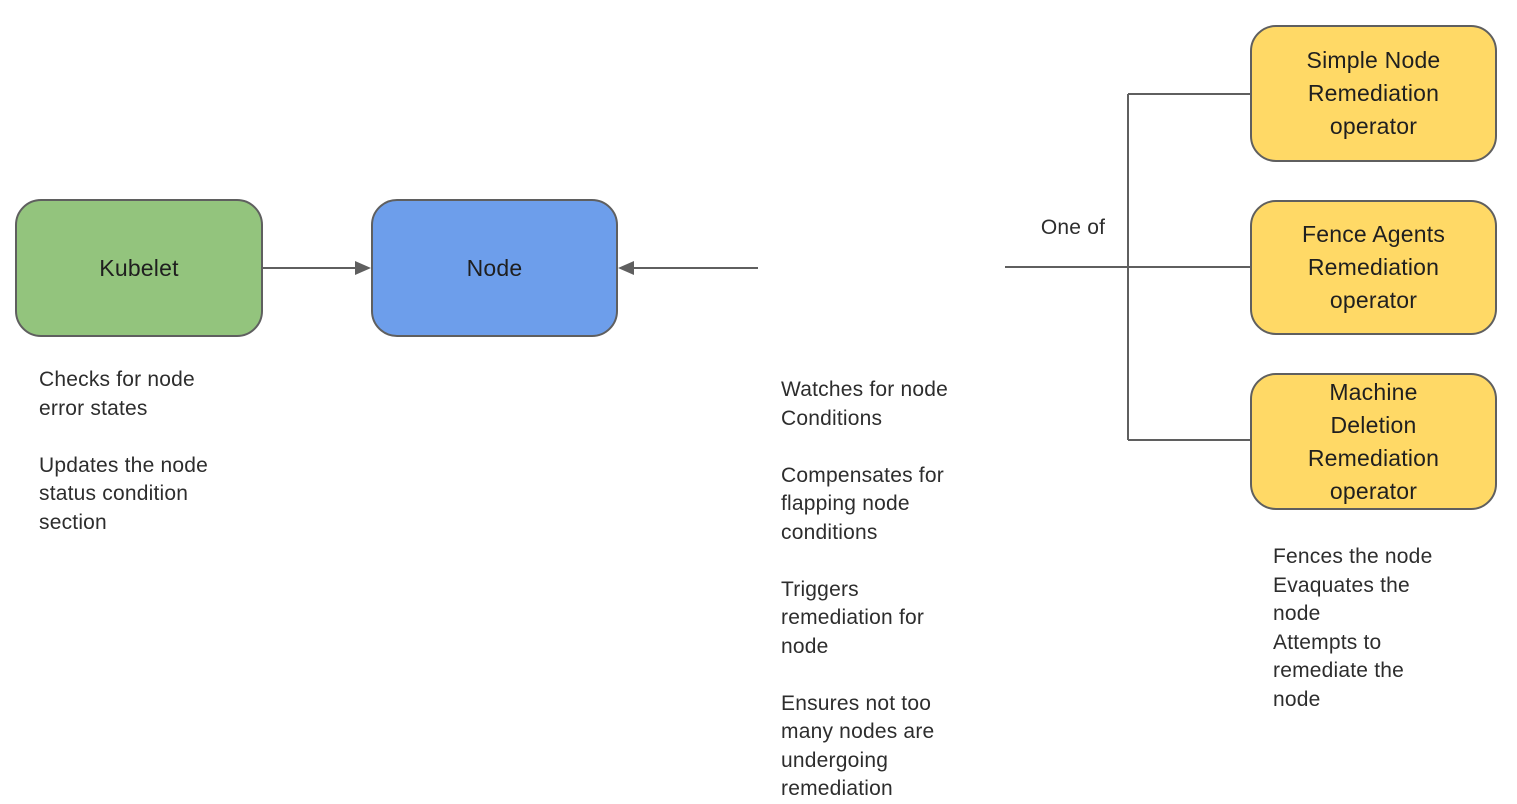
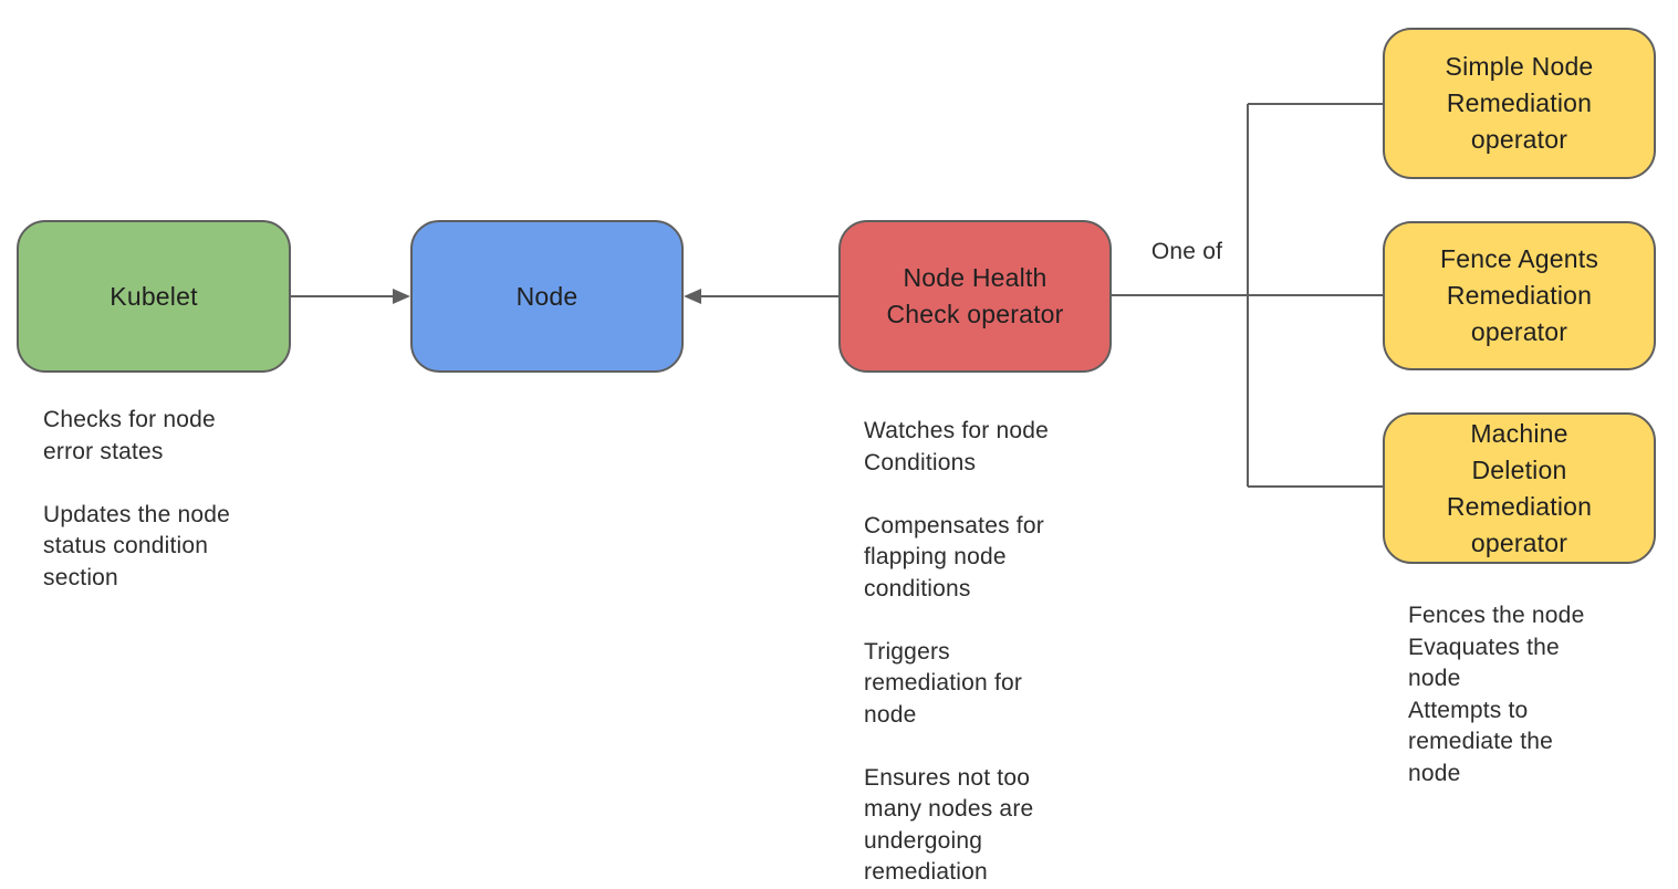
  Kubelet
  Node
+ Node Health
+ Check operator
  Simple Node
  Remediation
  operator
  Fence Agents
  Remediation
  operator
  Machine
  Deletion
  Remediation
  operator
  One of
  Checks for node
  error states
  Updates the node
  status condition
  section
  Watches for node
  Conditions
  Compensates for
  flapping node
  conditions
  Triggers
  remediation for
  node
  Ensures not too
  many nodes are
  undergoing
  remediation
  Fences the node
  Evaquates the
  node
  Attempts to
  remediate the
  node
